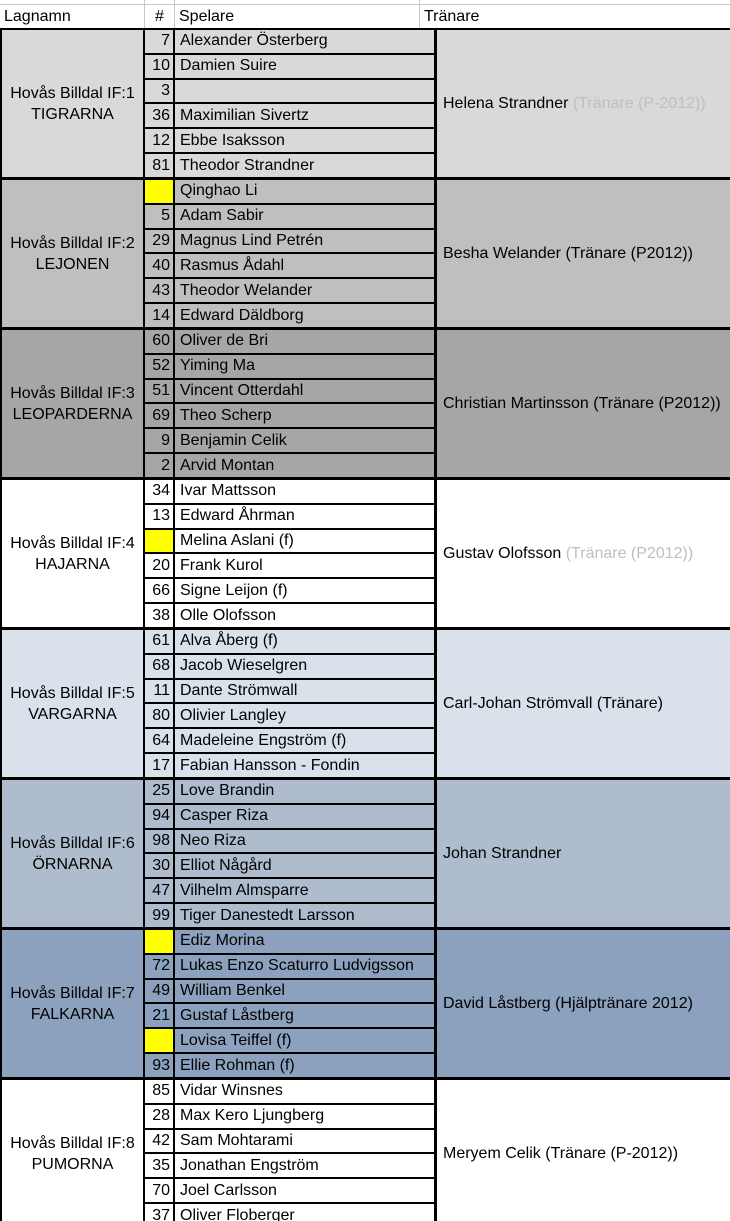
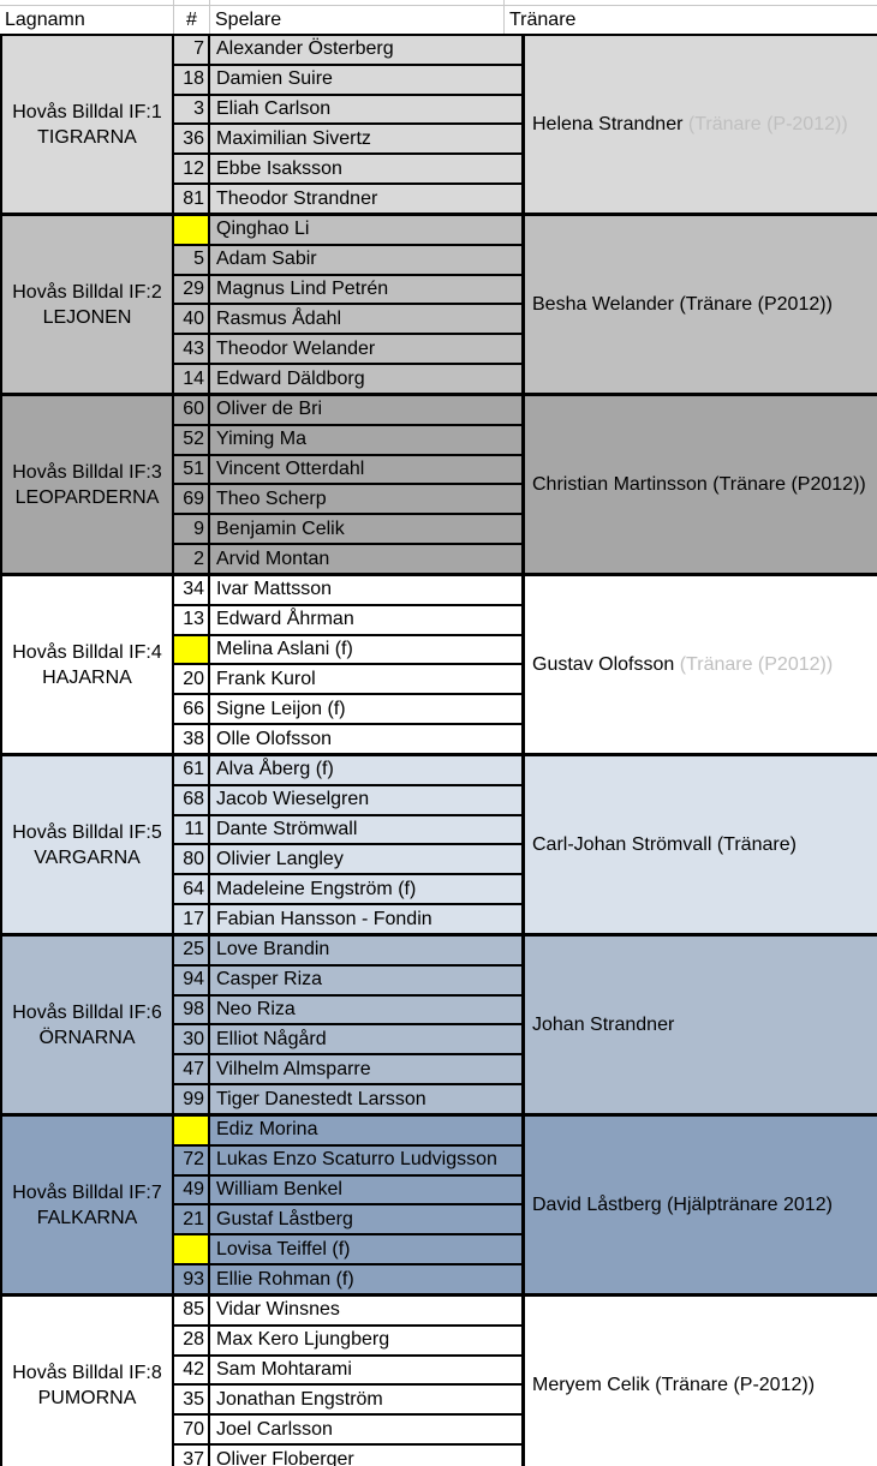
  Lagnamn
  #
  Spelare
  Tränare
  Hovås Billdal IF:1
  TIGRARNA
  7
  Alexander Österberg
- 10
+ 18
  Damien Suire
  3
+ Eliah Carlson
  36
  Maximilian Sivertz
  12
  Ebbe Isaksson
  81
  Theodor Strandner
  Helena Strandner
  (Tränare (P-2012))
  Hovås Billdal IF:2
  LEJONEN
  Qinghao Li
  5
  Adam Sabir
  29
  Magnus Lind Petrén
  40
  Rasmus Ådahl
  43
  Theodor Welander
  14
  Edward Däldborg
  Besha Welander (Tränare (P2012))
  Hovås Billdal IF:3
  LEOPARDERNA
  60
  Oliver de Bri
  52
  Yiming Ma
  51
  Vincent Otterdahl
  69
  Theo Scherp
  9
  Benjamin Celik
  2
  Arvid Montan
  Christian Martinsson (Tränare (P2012))
  Hovås Billdal IF:4
  HAJARNA
  34
  Ivar Mattsson
  13
  Edward Åhrman
  Melina Aslani (f)
  20
  Frank Kurol
  66
  Signe Leijon (f)
  38
  Olle Olofsson
  Gustav Olofsson
  (Tränare (P2012))
  Hovås Billdal IF:5
  VARGARNA
  61
  Alva Åberg (f)
  68
  Jacob Wieselgren
  11
  Dante Strömwall
  80
  Olivier Langley
  64
  Madeleine Engström (f)
  17
  Fabian Hansson - Fondin
  Carl-Johan Strömvall (Tränare)
  Hovås Billdal IF:6
  ÖRNARNA
  25
  Love Brandin
  94
  Casper Riza
  98
  Neo Riza
  30
  Elliot Någård
  47
  Vilhelm Almsparre
  99
  Tiger Danestedt Larsson
  Johan Strandner
  Hovås Billdal IF:7
  FALKARNA
  Ediz Morina
  72
  Lukas Enzo Scaturro Ludvigsson
  49
  William Benkel
  21
  Gustaf Låstberg
  Lovisa Teiffel (f)
  93
  Ellie Rohman (f)
  David Låstberg (Hjälptränare 2012)
  Hovås Billdal IF:8
  PUMORNA
  85
  Vidar Winsnes
  28
  Max Kero Ljungberg
  42
  Sam Mohtarami
  35
  Jonathan Engström
  70
  Joel Carlsson
  37
  Oliver Floberger
  Meryem Celik (Tränare (P-2012))
